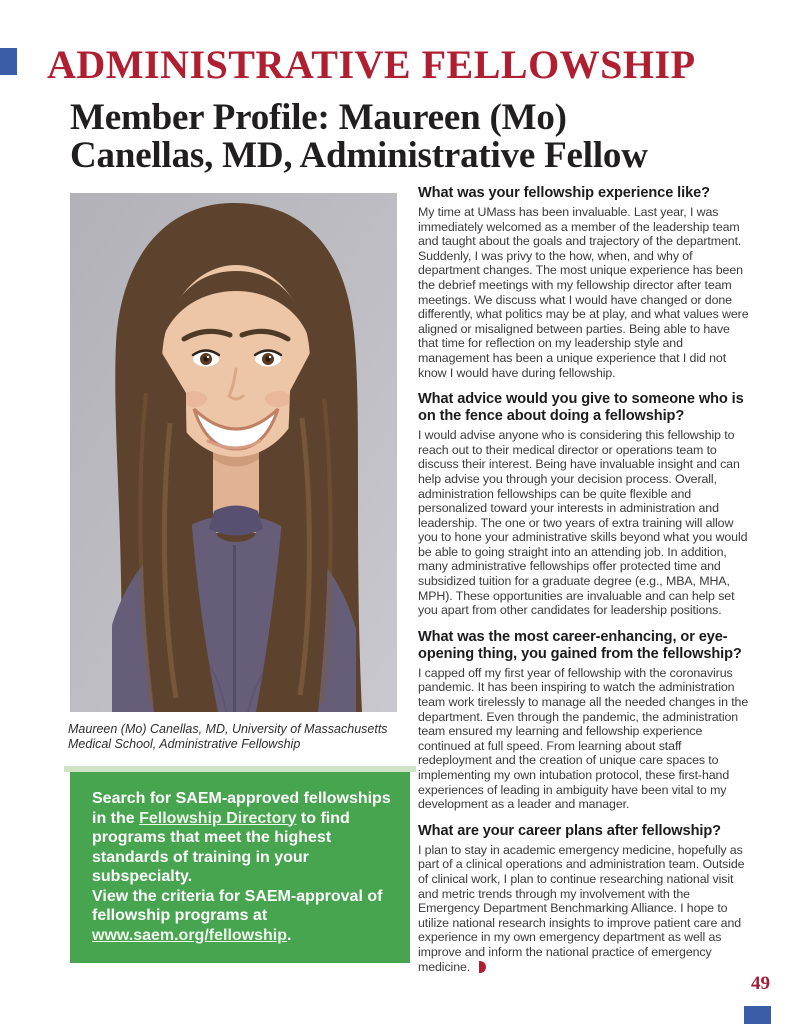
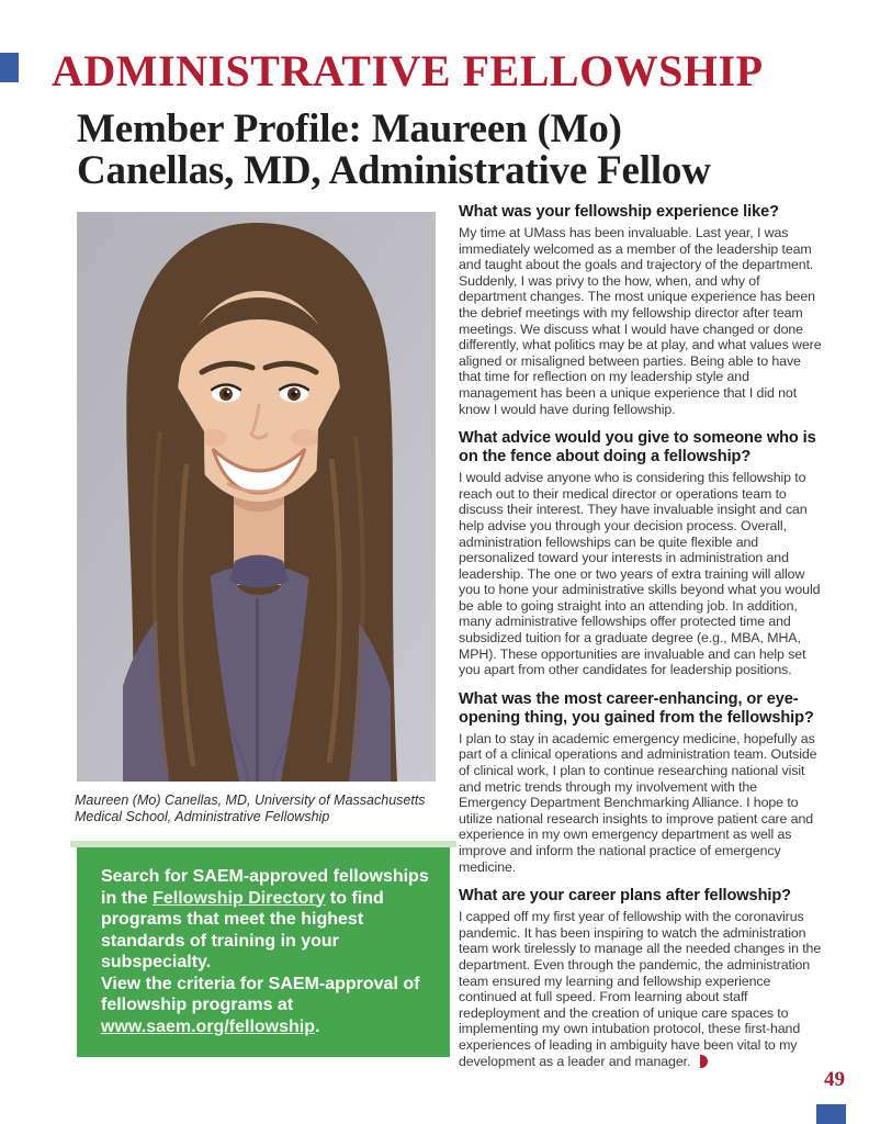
  ADMINISTRATIVE FELLOWSHIP
  Member Profile: Maureen (Mo)
  Canellas, MD, Administrative Fellow
  Maureen (Mo) Canellas, MD, University of Massachusetts Medical School, Administrative Fellowship
  Search for SAEM-approved fellowships in the Fellowship Directory to find programs that meet the highest standards of training in your subspecialty.
  View the criteria for SAEM-approval of fellowship programs at www.saem.org/fellowship.
  What was your fellowship experience like?
  My time at UMass has been invaluable. Last year, I was immediately welcomed as a member of the leadership team and taught about the goals and trajectory of the department. Suddenly, I was privy to the how, when, and why of department changes. The most unique experience has been the debrief meetings with my fellowship director after team meetings. We discuss what I would have changed or done differently, what politics may be at play, and what values were aligned or misaligned between parties. Being able to have that time for reflection on my leadership style and management has been a unique experience that I did not know I would have during fellowship.
  What advice would you give to someone who is on the fence about doing a fellowship?
- I would advise anyone who is considering this fellowship to reach out to their medical director or operations team to discuss their interest. Being have invaluable insight and can help advise you through your decision process. Overall, administration fellowships can be quite flexible and personalized toward your interests in administration and leadership. The one or two years of extra training will allow you to hone your administrative skills beyond what you would be able to going straight into an attending job. In addition, many administrative fellowships offer protected time and subsidized tuition for a graduate degree (e.g., MBA, MHA, MPH). These opportunities are invaluable and can help set you apart from other candidates for leadership positions.
+ I would advise anyone who is considering this fellowship to reach out to their medical director or operations team to discuss their interest. They have invaluable insight and can help advise you through your decision process. Overall, administration fellowships can be quite flexible and personalized toward your interests in administration and leadership. The one or two years of extra training will allow you to hone your administrative skills beyond what you would be able to going straight into an attending job. In addition, many administrative fellowships offer protected time and subsidized tuition for a graduate degree (e.g., MBA, MHA, MPH). These opportunities are invaluable and can help set you apart from other candidates for leadership positions.
  What was the most career-enhancing, or eye-opening thing, you gained from the fellowship?
- I capped off my first year of fellowship with the coronavirus pandemic. It has been inspiring to watch the administration team work tirelessly to manage all the needed changes in the department. Even through the pandemic, the administration team ensured my learning and fellowship experience continued at full speed. From learning about staff redeployment and the creation of unique care spaces to implementing my own intubation protocol, these first-hand experiences of leading in ambiguity have been vital to my development as a leader and manager.
+ I plan to stay in academic emergency medicine, hopefully as part of a clinical operations and administration team. Outside of clinical work, I plan to continue researching national visit and metric trends through my involvement with the Emergency Department Benchmarking Alliance. I hope to utilize national research insights to improve patient care and experience in my own emergency department as well as improve and inform the national practice of emergency medicine.
  What are your career plans after fellowship?
- I plan to stay in academic emergency medicine, hopefully as part of a clinical operations and administration team. Outside of clinical work, I plan to continue researching national visit and metric trends through my involvement with the Emergency Department Benchmarking Alliance. I hope to utilize national research insights to improve patient care and experience in my own emergency department as well as improve and inform the national practice of emergency medicine.
+ I capped off my first year of fellowship with the coronavirus pandemic. It has been inspiring to watch the administration team work tirelessly to manage all the needed changes in the department. Even through the pandemic, the administration team ensured my learning and fellowship experience continued at full speed. From learning about staff redeployment and the creation of unique care spaces to implementing my own intubation protocol, these first-hand experiences of leading in ambiguity have been vital to my development as a leader and manager.
  49
